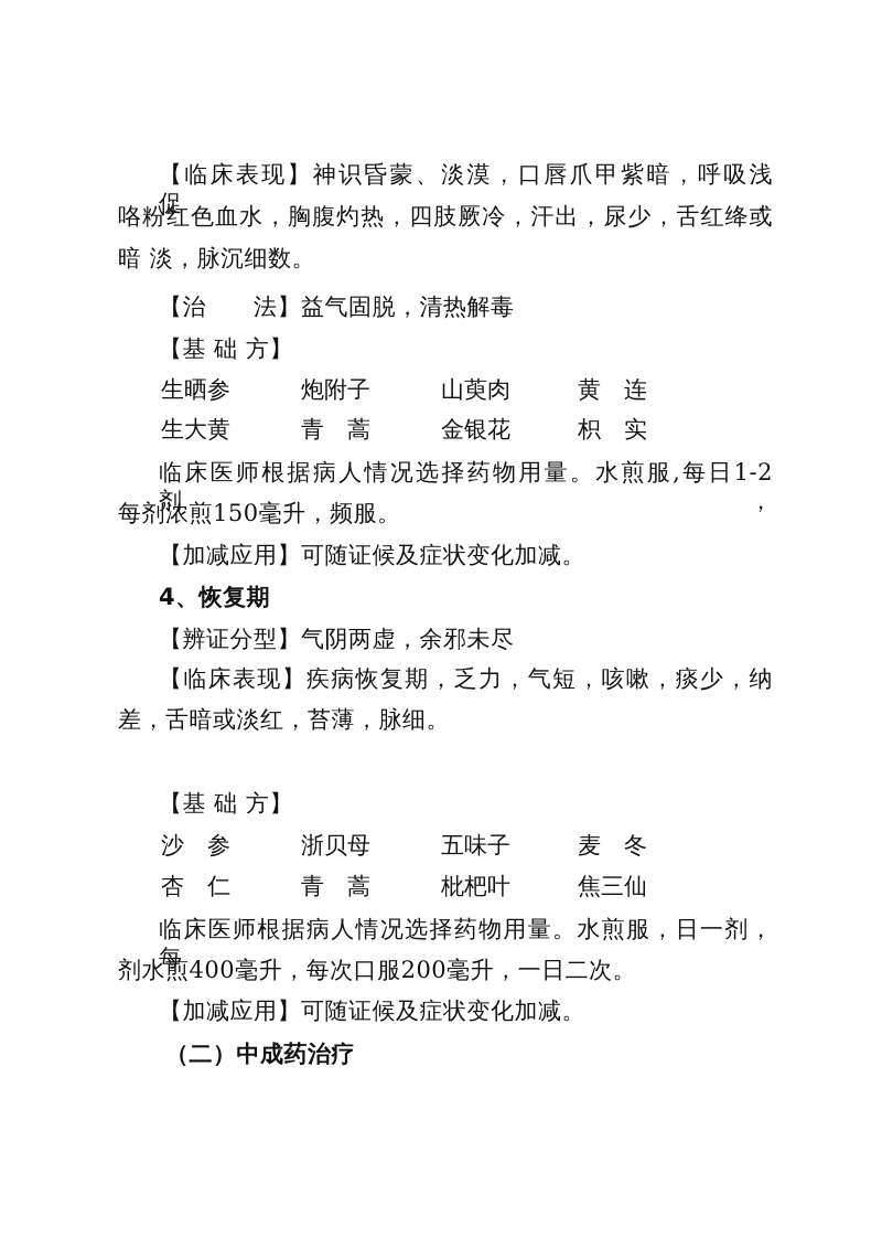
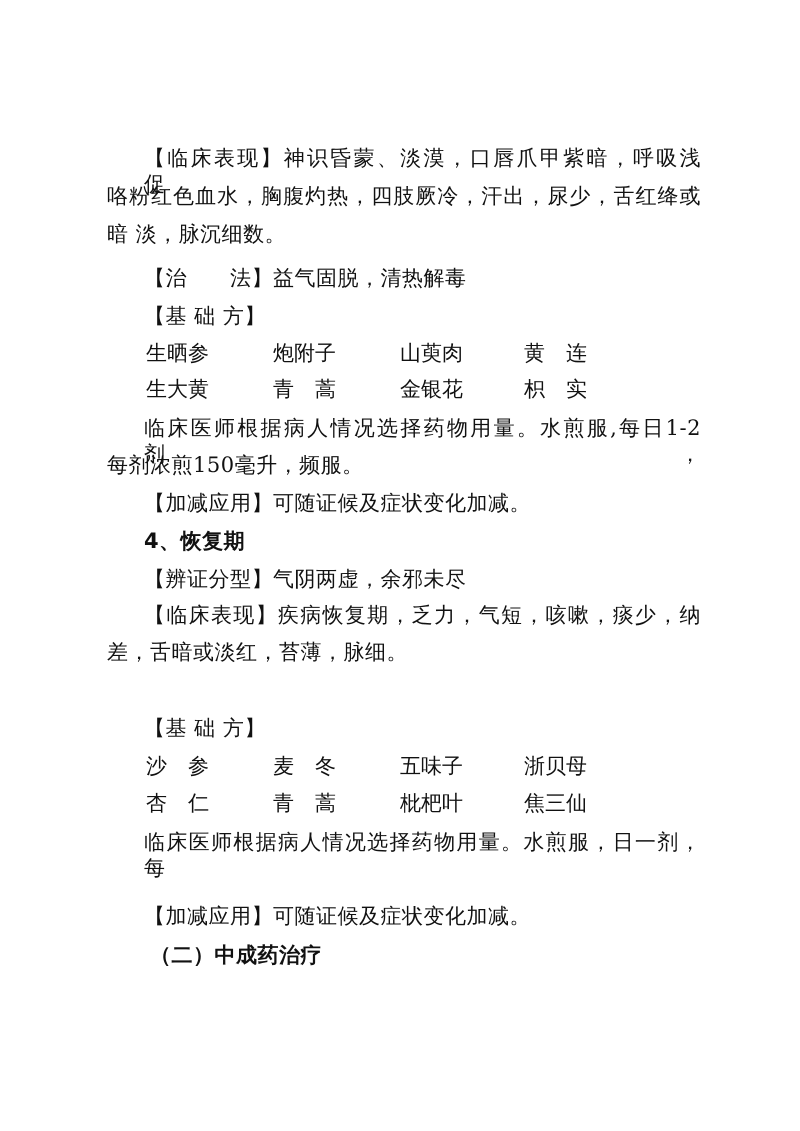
  【临床表现】神识昏蒙、淡漠，口唇爪甲紫暗，呼吸浅促，
  咯粉红色血水，胸腹灼热，四肢厥冷，汗出，尿少，舌红绛或
  暗 淡，脉沉细数。
  【治 法】益气固脱，清热解毒
  【基 础 方】
  生晒参
  炮附子
  山萸肉
  黄 连
  生大黄
  青 蒿
  金银花
  枳 实
  临床医师根据病人情况选择药物用量。水煎服,每日1-2剂，
  每剂浓煎150毫升，频服。
  【加减应用】可随证候及症状变化加减。
  4、恢复期
  【辨证分型】气阴两虚，余邪未尽
  【临床表现】疾病恢复期，乏力，气短，咳嗽，痰少，纳
  差，舌暗或淡红，苔薄，脉细。
  【基 础 方】
  沙 参
- 浙贝母
+ 麦 冬
  五味子
- 麦 冬
+ 浙贝母
  杏 仁
  青 蒿
  枇杷叶
  焦三仙
  临床医师根据病人情况选择药物用量。水煎服，日一剂，每
- 剂水煎400毫升，每次口服200毫升，一日二次。
  【加减应用】可随证候及症状变化加减。
  （二）中成药治疗
